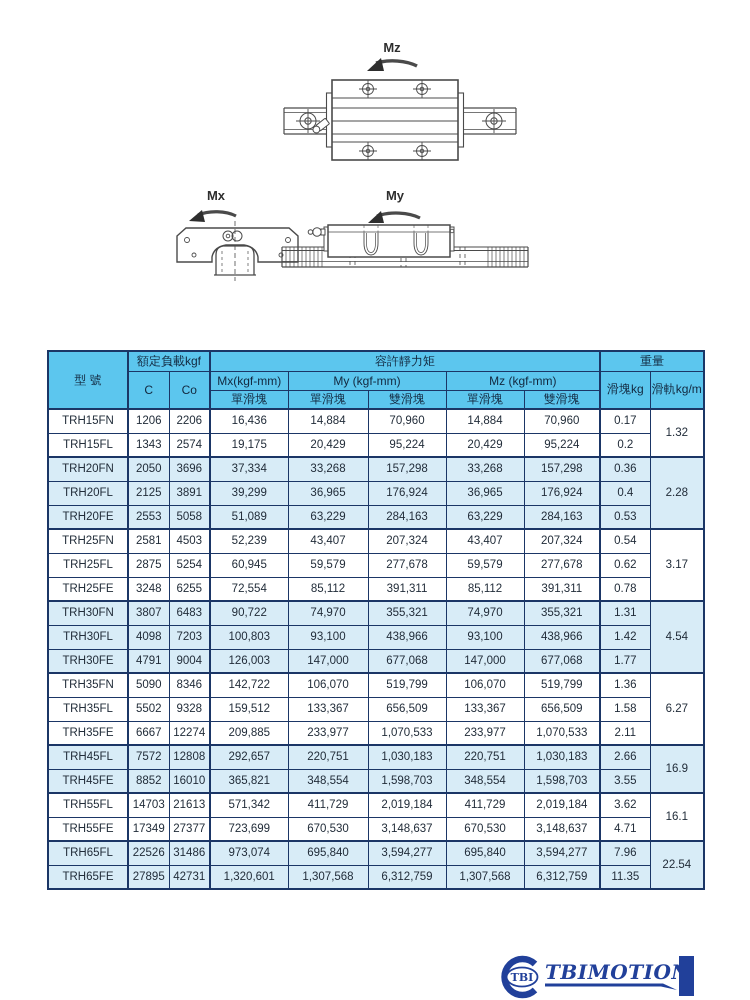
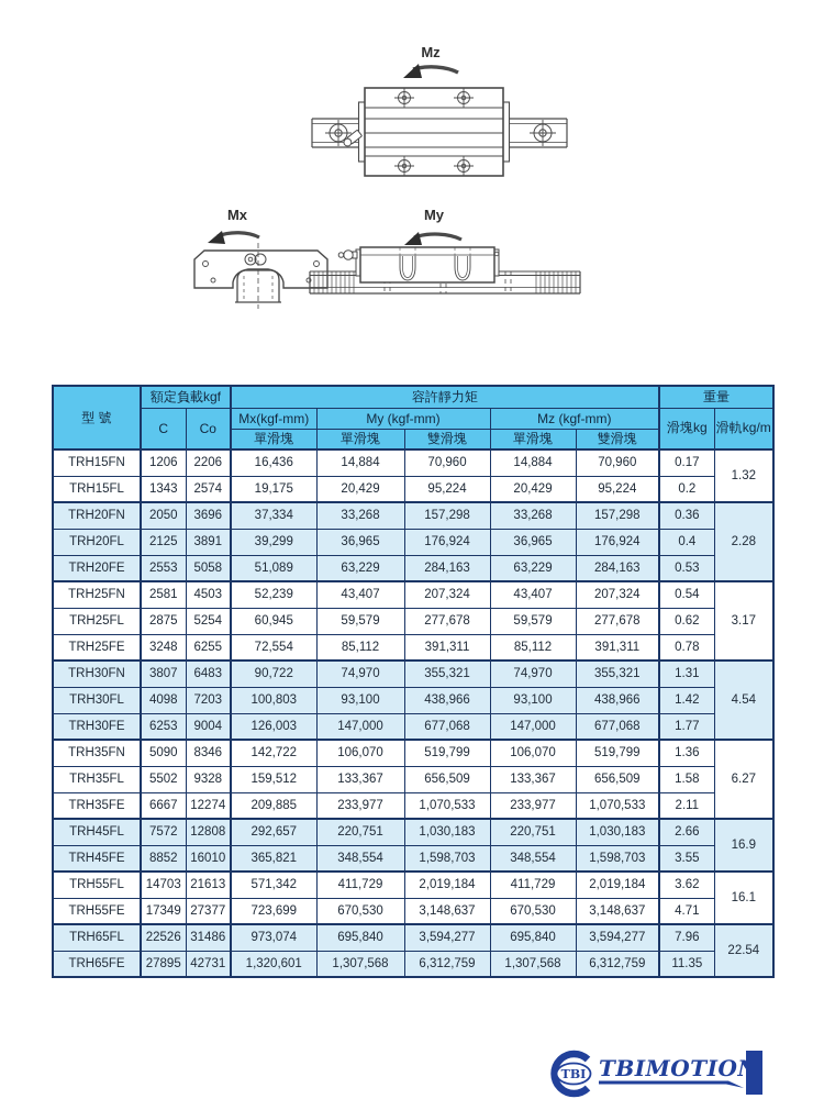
  Mz
  Mx
  My
  型 號	額定負載kgf	容許靜力矩	重量
  C	Co	Mx(kgf-mm)	My (kgf-mm)	Mz (kgf-mm)	滑塊kg	滑軌kg/m
  單滑塊	單滑塊	雙滑塊	單滑塊	雙滑塊
  TRH15FN	1206	2206	16,436	14,884	70,960	14,884	70,960	0.17	1.32
  TRH15FL	1343	2574	19,175	20,429	95,224	20,429	95,224	0.2
  TRH20FN	2050	3696	37,334	33,268	157,298	33,268	157,298	0.36	2.28
  TRH20FL	2125	3891	39,299	36,965	176,924	36,965	176,924	0.4
  TRH20FE	2553	5058	51,089	63,229	284,163	63,229	284,163	0.53
  TRH25FN	2581	4503	52,239	43,407	207,324	43,407	207,324	0.54	3.17
  TRH25FL	2875	5254	60,945	59,579	277,678	59,579	277,678	0.62
  TRH25FE	3248	6255	72,554	85,112	391,311	85,112	391,311	0.78
  TRH30FN	3807	6483	90,722	74,970	355,321	74,970	355,321	1.31	4.54
  TRH30FL	4098	7203	100,803	93,100	438,966	93,100	438,966	1.42
- TRH30FE	4791	9004	126,003	147,000	677,068	147,000	677,068	1.77
+ TRH30FE	6253	9004	126,003	147,000	677,068	147,000	677,068	1.77
  TRH35FN	5090	8346	142,722	106,070	519,799	106,070	519,799	1.36	6.27
  TRH35FL	5502	9328	159,512	133,367	656,509	133,367	656,509	1.58
  TRH35FE	6667	12274	209,885	233,977	1,070,533	233,977	1,070,533	2.11
  TRH45FL	7572	12808	292,657	220,751	1,030,183	220,751	1,030,183	2.66	16.9
  TRH45FE	8852	16010	365,821	348,554	1,598,703	348,554	1,598,703	3.55
  TRH55FL	14703	21613	571,342	411,729	2,019,184	411,729	2,019,184	3.62	16.1
  TRH55FE	17349	27377	723,699	670,530	3,148,637	670,530	3,148,637	4.71
  TRH65FL	22526	31486	973,074	695,840	3,594,277	695,840	3,594,277	7.96	22.54
  TRH65FE	27895	42731	1,320,601	1,307,568	6,312,759	1,307,568	6,312,759	11.35
  TBI
  TBIMOTIO
